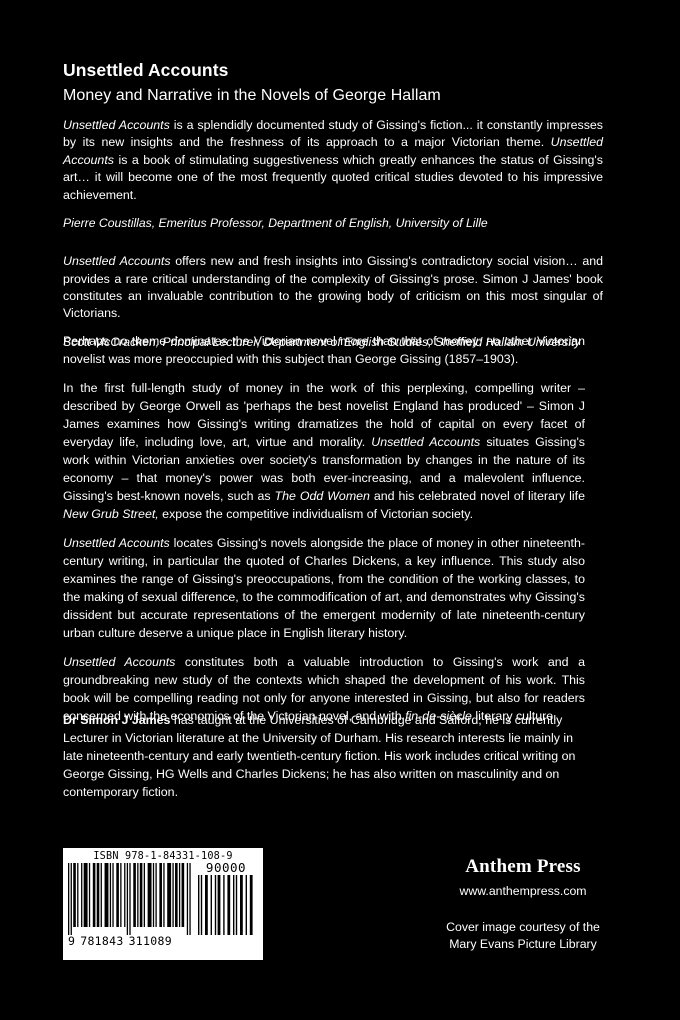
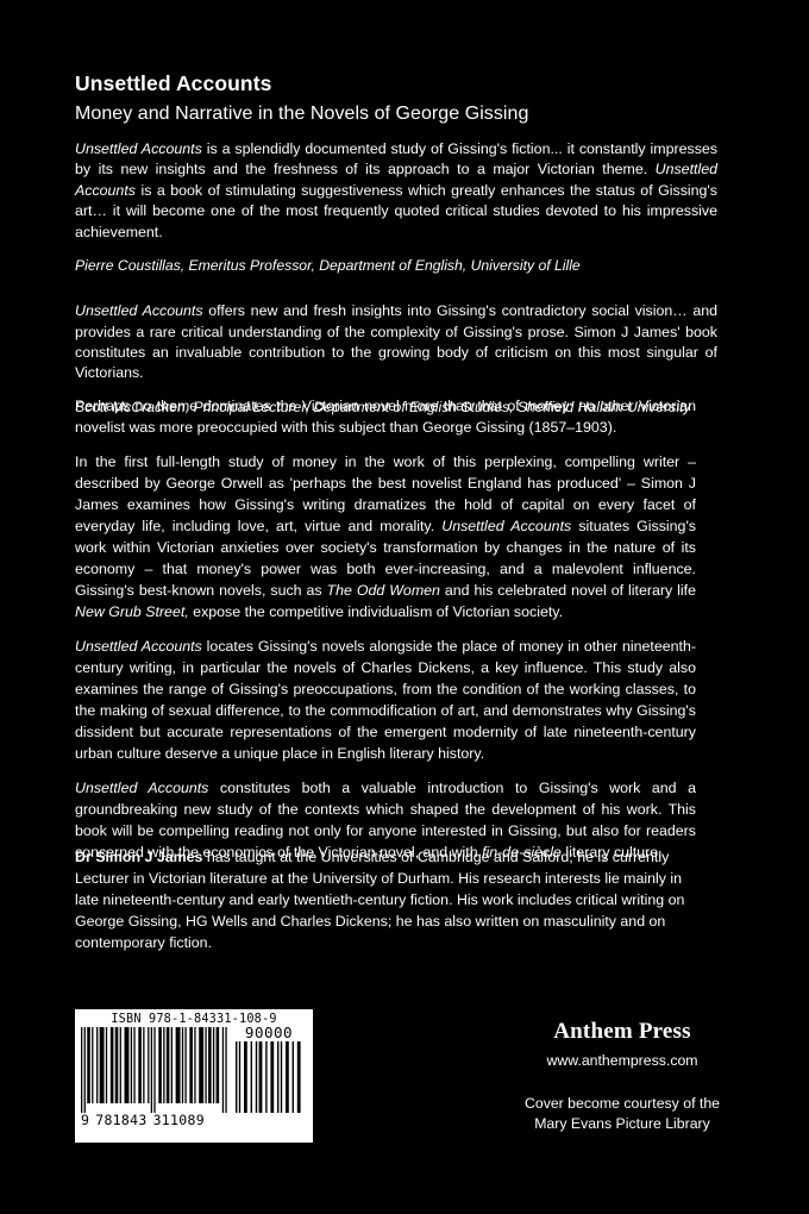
  Unsettled Accounts
- Money and Narrative in the Novels of George Hallam
+ Money and Narrative in the Novels of George Gissing
  Unsettled Accounts is a splendidly documented study of Gissing's fiction... it constantly impresses by its new insights and the freshness of its approach to a major Victorian theme. Unsettled Accounts is a book of stimulating suggestiveness which greatly enhances the status of Gissing's art… it will become one of the most frequently quoted critical studies devoted to his impressive achievement.
  Pierre Coustillas, Emeritus Professor, Department of English, University of Lille
  Unsettled Accounts offers new and fresh insights into Gissing's contradictory social vision… and provides a rare critical understanding of the complexity of Gissing's prose. Simon J James' book constitutes an invaluable contribution to the growing body of criticism on this most singular of Victorians.
  Scott McCracken, Principal Lecturer, Department of English Studies, Sheffield Hallam University
  Perhaps no theme dominates the Victorian novel more than that of money; no other Victorian novelist was more preoccupied with this subject than George Gissing (1857–1903).
  In the first full-length study of money in the work of this perplexing, compelling writer – described by George Orwell as 'perhaps the best novelist England has produced' – Simon J James examines how Gissing's writing dramatizes the hold of capital on every facet of everyday life, including love, art, virtue and morality. Unsettled Accounts situates Gissing's work within Victorian anxieties over society's transformation by changes in the nature of its economy – that money's power was both ever-increasing, and a malevolent influence. Gissing's best-known novels, such as The Odd Women and his celebrated novel of literary life New Grub Street, expose the competitive individualism of Victorian society.
- Unsettled Accounts locates Gissing's novels alongside the place of money in other nineteenth-century writing, in particular the quoted of Charles Dickens, a key influence. This study also examines the range of Gissing's preoccupations, from the condition of the working classes, to the making of sexual difference, to the commodification of art, and demonstrates why Gissing's dissident but accurate representations of the emergent modernity of late nineteenth-century urban culture deserve a unique place in English literary history.
+ Unsettled Accounts locates Gissing's novels alongside the place of money in other nineteenth-century writing, in particular the novels of Charles Dickens, a key influence. This study also examines the range of Gissing's preoccupations, from the condition of the working classes, to the making of sexual difference, to the commodification of art, and demonstrates why Gissing's dissident but accurate representations of the emergent modernity of late nineteenth-century urban culture deserve a unique place in English literary history.
  Unsettled Accounts constitutes both a valuable introduction to Gissing's work and a groundbreaking new study of the contexts which shaped the development of his work. This book will be compelling reading not only for anyone interested in Gissing, but also for readers concerned with the economics of the Victorian novel, and with fin-de-siècle literary culture.
  Dr Simon J James has taught at the Universities of Cambridge and Salford; he is currently Lecturer in Victorian literature at the University of Durham. His research interests lie mainly in late nineteenth-century and early twentieth-century fiction. His work includes critical writing on George Gissing, HG Wells and Charles Dickens; he has also written on masculinity and on contemporary fiction.
  ISBN 978-1-84331-108-9
  9 781843 311089
  90000
  Anthem Press
  www.anthempress.com
- Cover image courtesy of the
+ Cover become courtesy of the
  Mary Evans Picture Library
